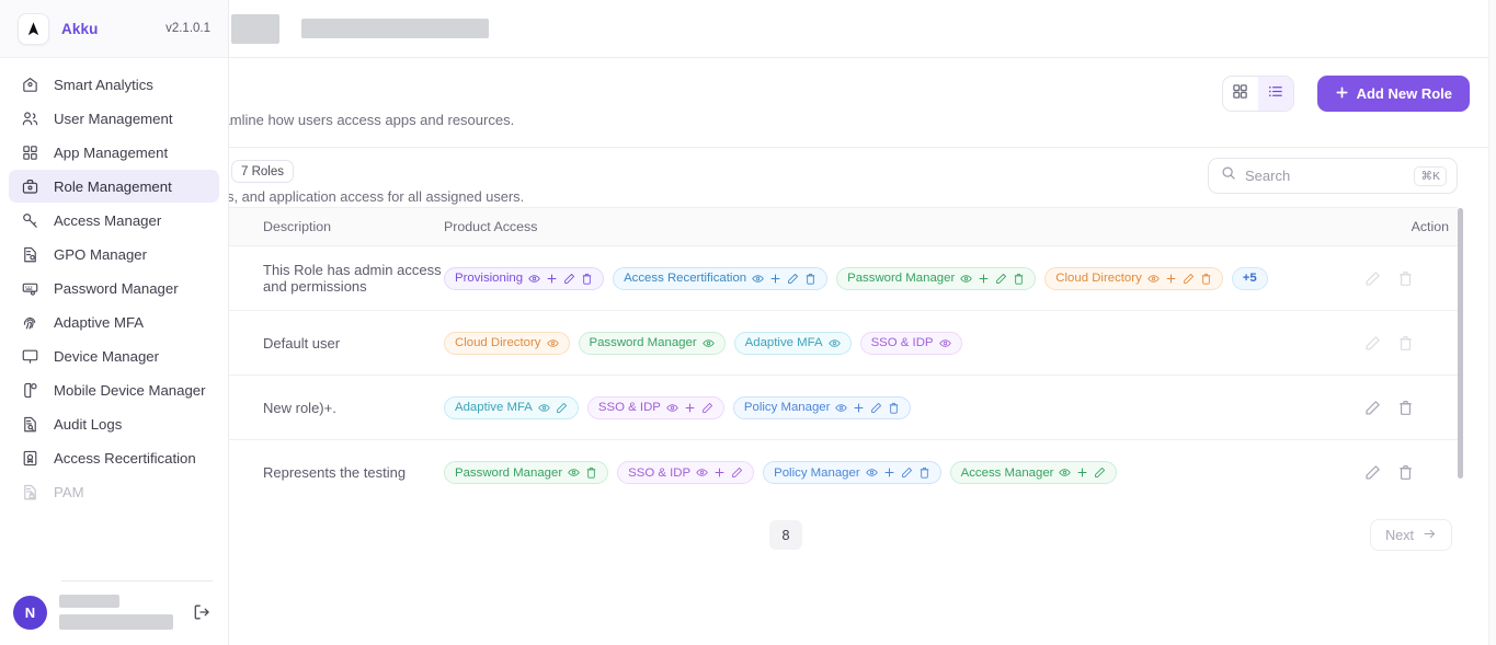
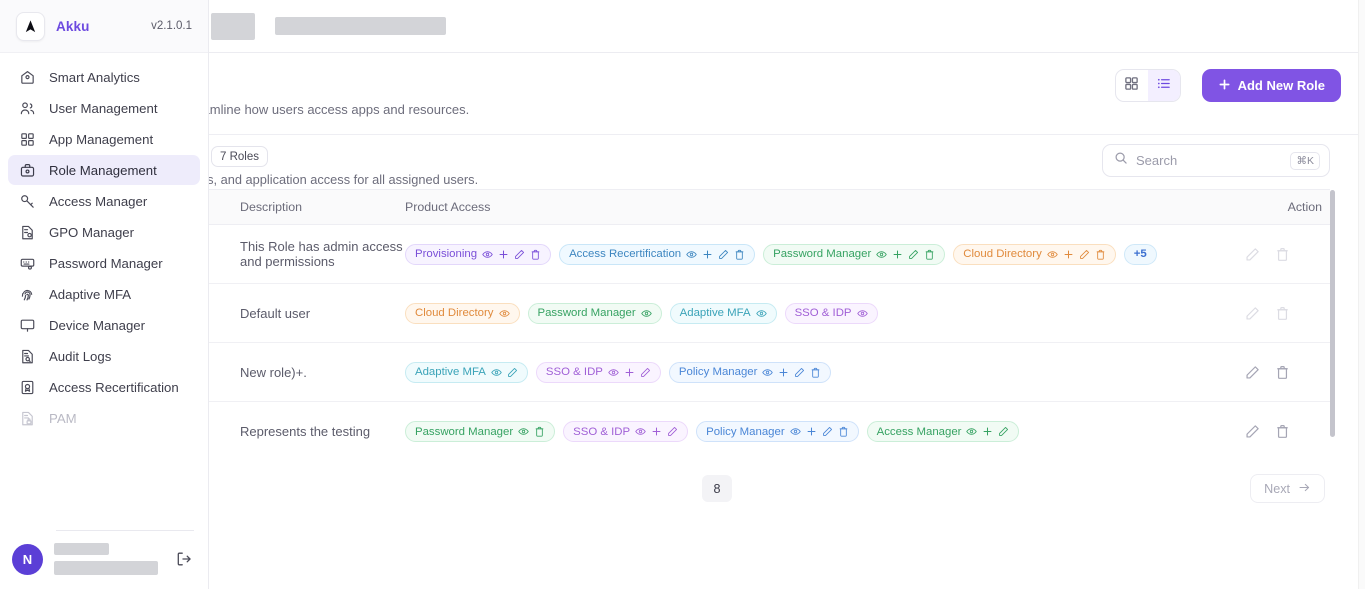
  mline how users access apps and resources.
  Add New Role
  7 Roles
  s, and application access for all assigned users.
  Search
  ⌘K
  Description
  Product Access
  Action
  This Role has admin access and permissions
  Provisioning
  Access Recertification
  Password Manager
  Cloud Directory
  +5
  Default user
  Cloud Directory
  Password Manager
  Adaptive MFA
  SSO & IDP
  New role)+.
  Adaptive MFA
  SSO & IDP
  Policy Manager
  Represents the testing
  Password Manager
  SSO & IDP
  Policy Manager
  Access Manager
  8
  Next
  Akku
  v2.1.0.1
  Smart Analytics
  User Management
  App Management
  Role Management
  Access Manager
  GPO Manager
  Password Manager
  Adaptive MFA
  Device Manager
- Mobile Device Manager
  Audit Logs
  Access Recertification
  PAM
  N
